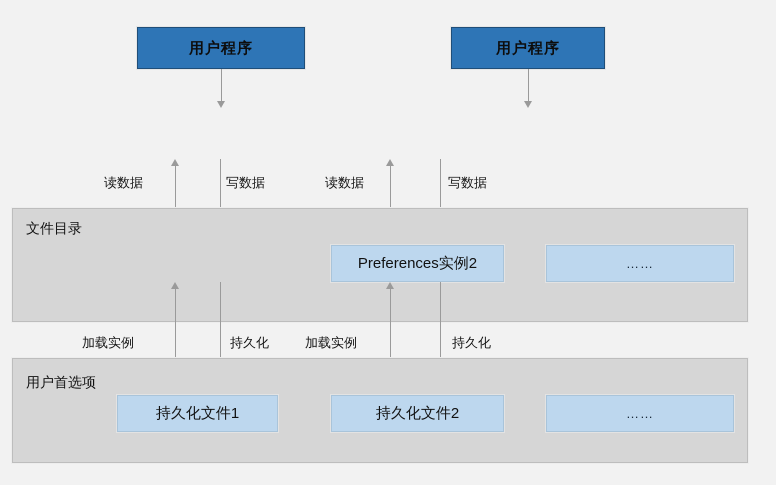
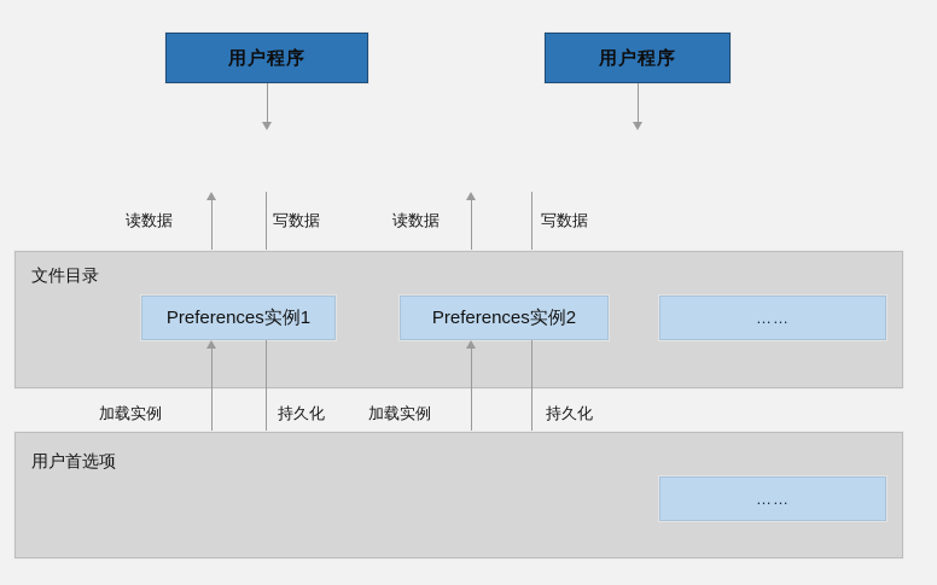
  用户程序
  用户程序
  读数据
  写数据
  读数据
  写数据
  文件目录
+ Preferences实例1
  Preferences实例2
  ……
  加载实例
  持久化
  加载实例
  持久化
  用户首选项
- 持久化文件1
- 持久化文件2
  ……
